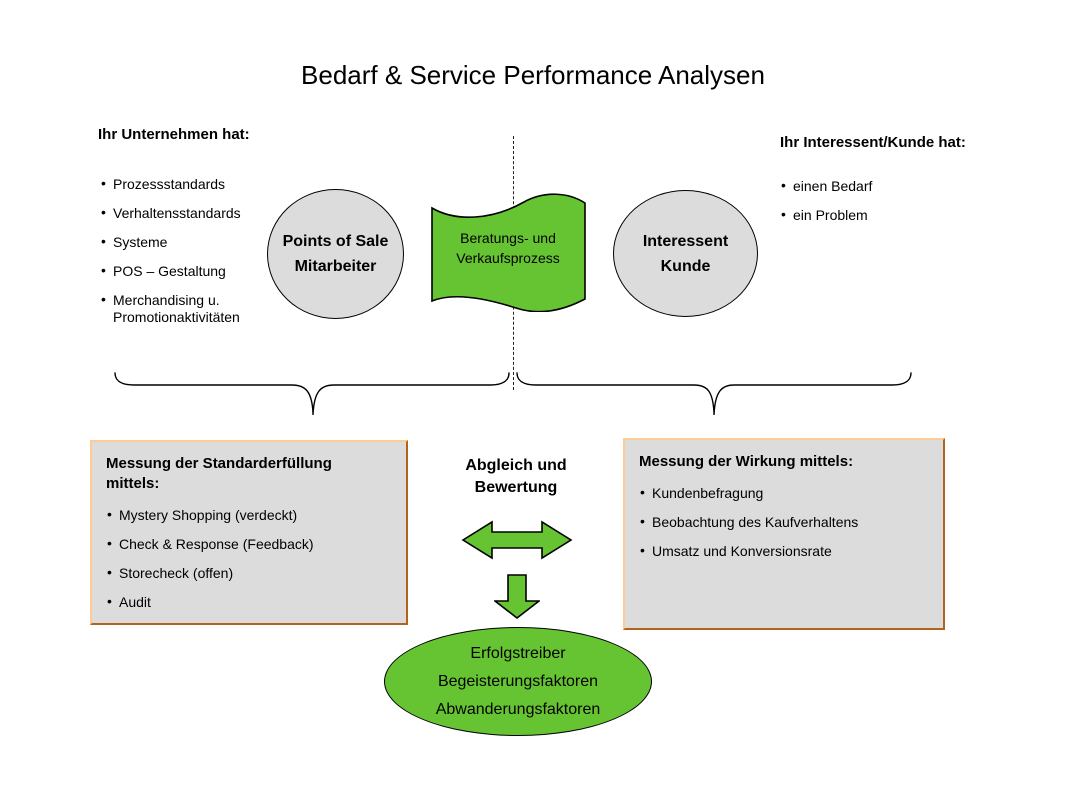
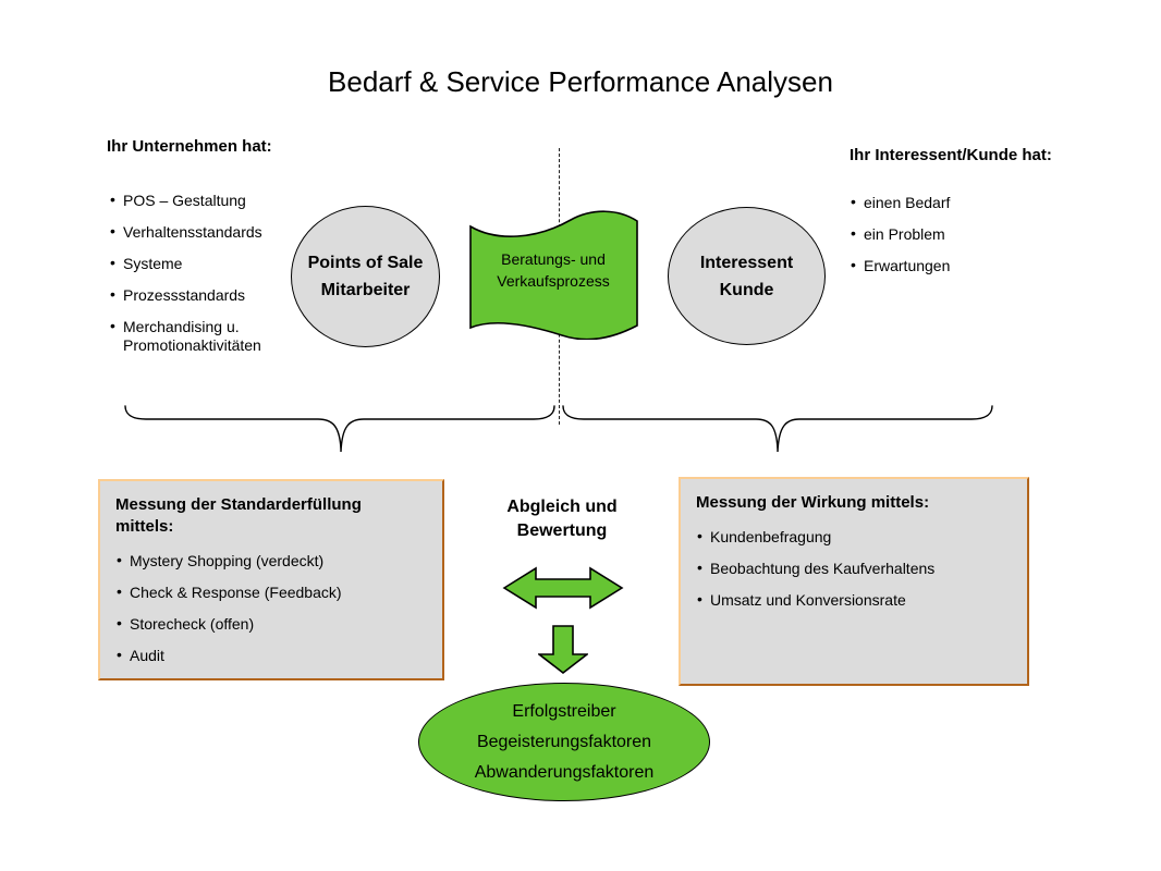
  Bedarf & Service Performance Analysen
  Ihr Unternehmen hat:
- Prozessstandards
+ POS – Gestaltung
  Verhaltensstandards
  Systeme
- POS – Gestaltung
+ Prozessstandards
  Merchandising u.
  Promotionaktivitäten
  Points of Sale
  Mitarbeiter
  Beratungs- und
  Verkaufsprozess
  Interessent
  Kunde
  Ihr Interessent/Kunde hat:
  einen Bedarf
  ein Problem
+ Erwartungen
  Messung der Standarderfüllung
  mittels:
  Mystery Shopping (verdeckt)
  Check & Response (Feedback)
  Storecheck (offen)
  Audit
  Messung der Wirkung mittels:
  Kundenbefragung
  Beobachtung des Kaufverhaltens
  Umsatz und Konversionsrate
  Abgleich und
  Bewertung
  Erfolgstreiber
  Begeisterungsfaktoren
  Abwanderungsfaktoren
